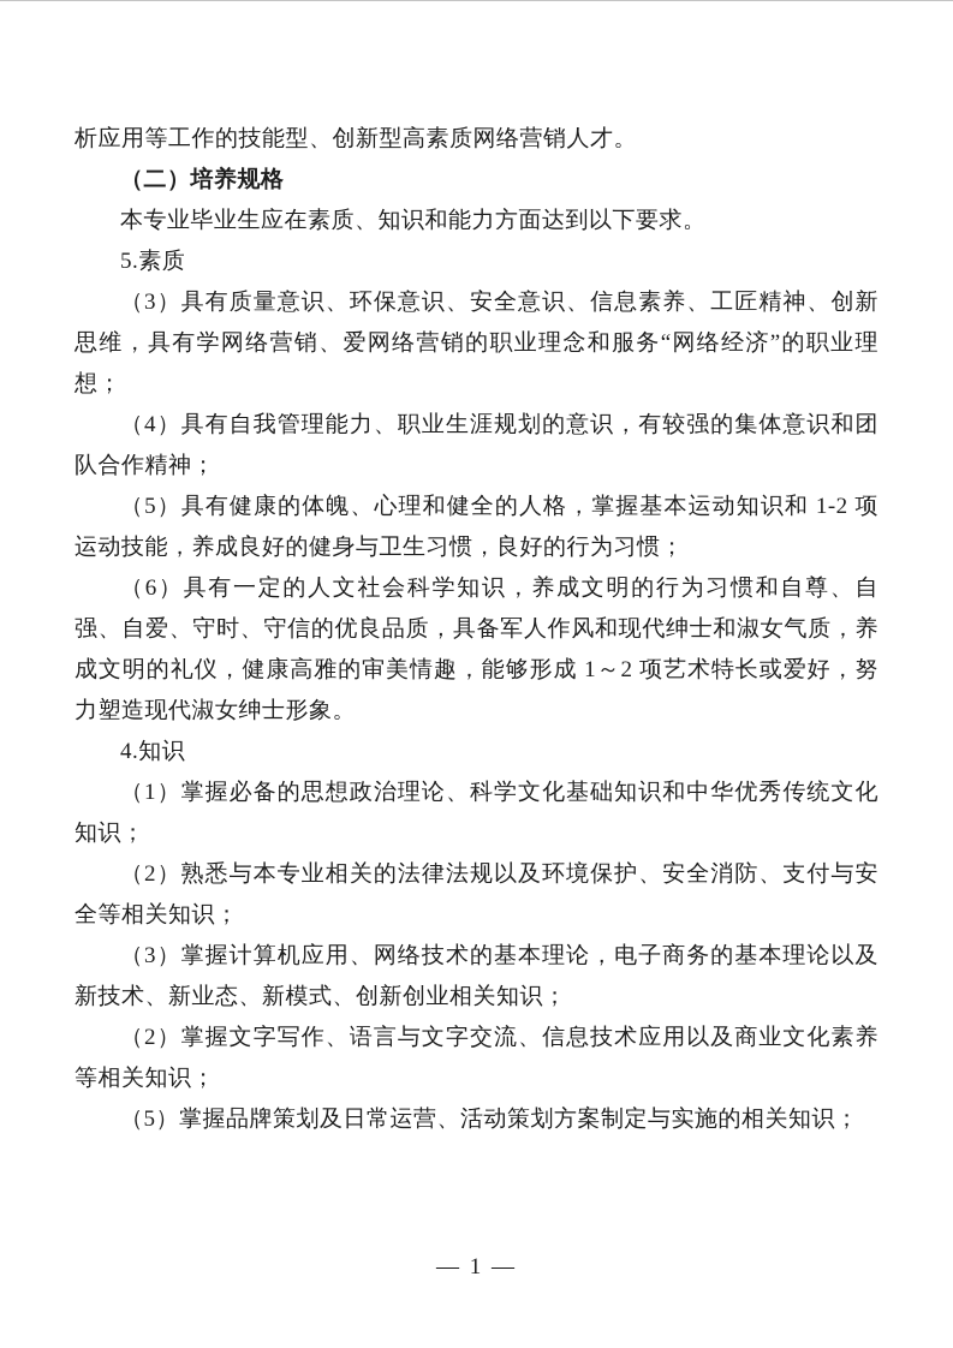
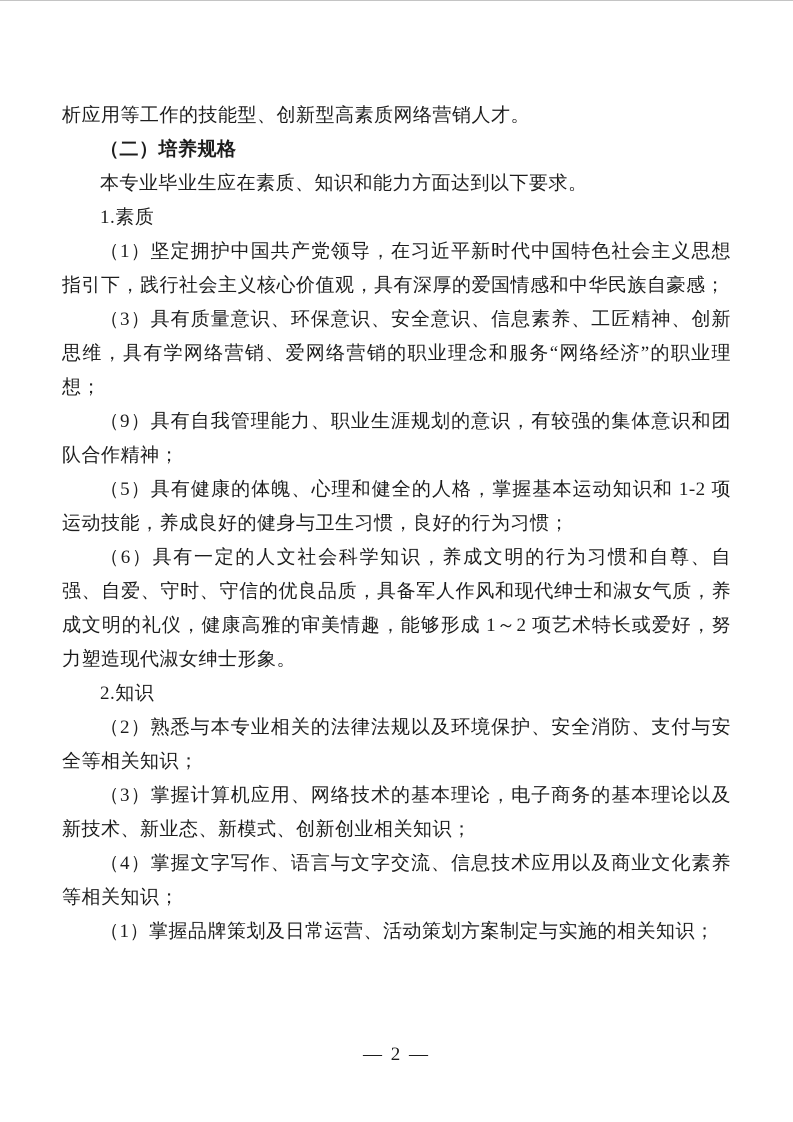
  析应用等工作的技能型、创新型高素质网络营销人才。
  （二）培养规格
  本专业毕业生应在素质、知识和能力方面达到以下要求。
- 5.素质
+ 1.素质
+ （1）坚定拥护中国共产党领导，在习近平新时代中国特色社会主义思想指引下，践行社会主义核心价值观，具有深厚的爱国情感和中华民族自豪感；
  （3）具有质量意识、环保意识、安全意识、信息素养、工匠精神、创新思维，具有学网络营销、爱网络营销的职业理念和服务“网络经济”的职业理想；
- （4）具有自我管理能力、职业生涯规划的意识，有较强的集体意识和团队合作精神；
+ （9）具有自我管理能力、职业生涯规划的意识，有较强的集体意识和团队合作精神；
  （5）具有健康的体魄、心理和健全的人格，掌握基本运动知识和 1-2 项运动技能，养成良好的健身与卫生习惯，良好的行为习惯；
  （6）具有一定的人文社会科学知识，养成文明的行为习惯和自尊、自强、自爱、守时、守信的优良品质，具备军人作风和现代绅士和淑女气质，养成文明的礼仪，健康高雅的审美情趣，能够形成 1～2 项艺术特长或爱好，努力塑造现代淑女绅士形象。
- 4.知识
+ 2.知识
- （1）掌握必备的思想政治理论、科学文化基础知识和中华优秀传统文化知识；
  （2）熟悉与本专业相关的法律法规以及环境保护、安全消防、支付与安全等相关知识；
  （3）掌握计算机应用、网络技术的基本理论，电子商务的基本理论以及新技术、新业态、新模式、创新创业相关知识；
- （2）掌握文字写作、语言与文字交流、信息技术应用以及商业文化素养等相关知识；
+ （4）掌握文字写作、语言与文字交流、信息技术应用以及商业文化素养等相关知识；
- （5）掌握品牌策划及日常运营、活动策划方案制定与实施的相关知识；
+ （1）掌握品牌策划及日常运营、活动策划方案制定与实施的相关知识；
- — 1 —
+ — 2 —
